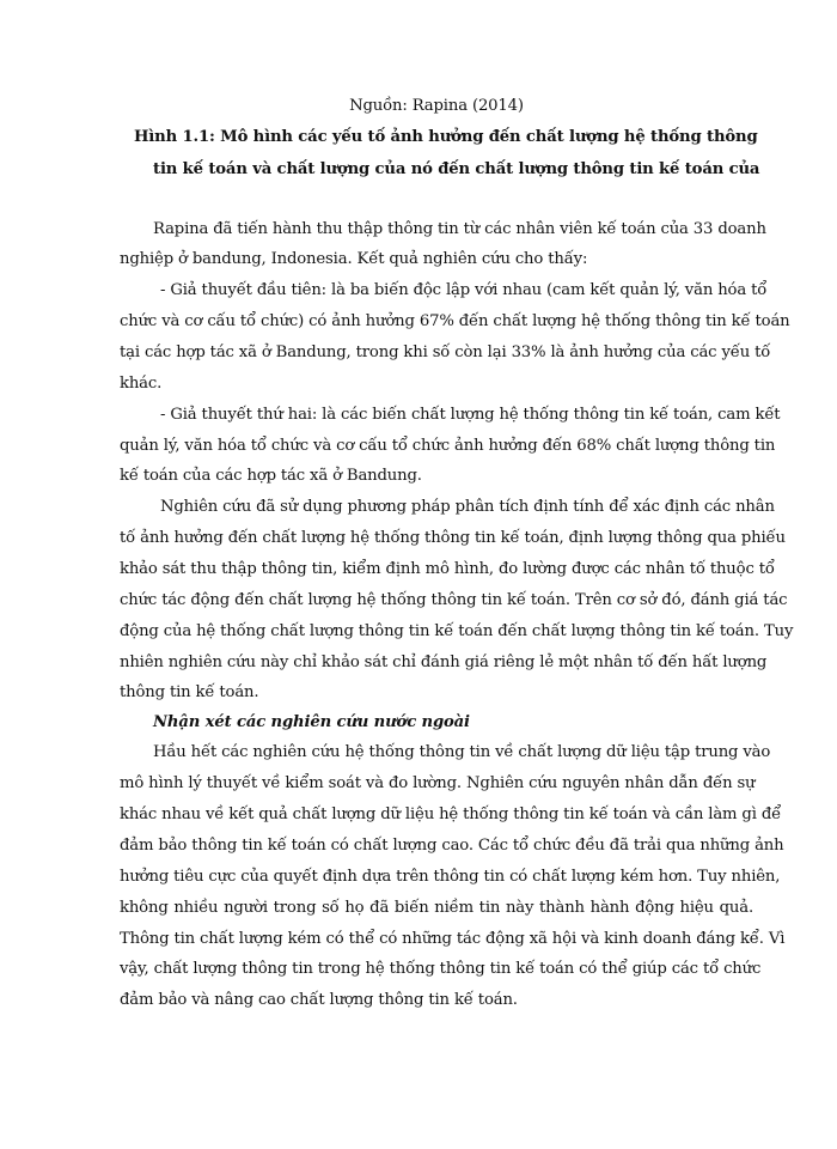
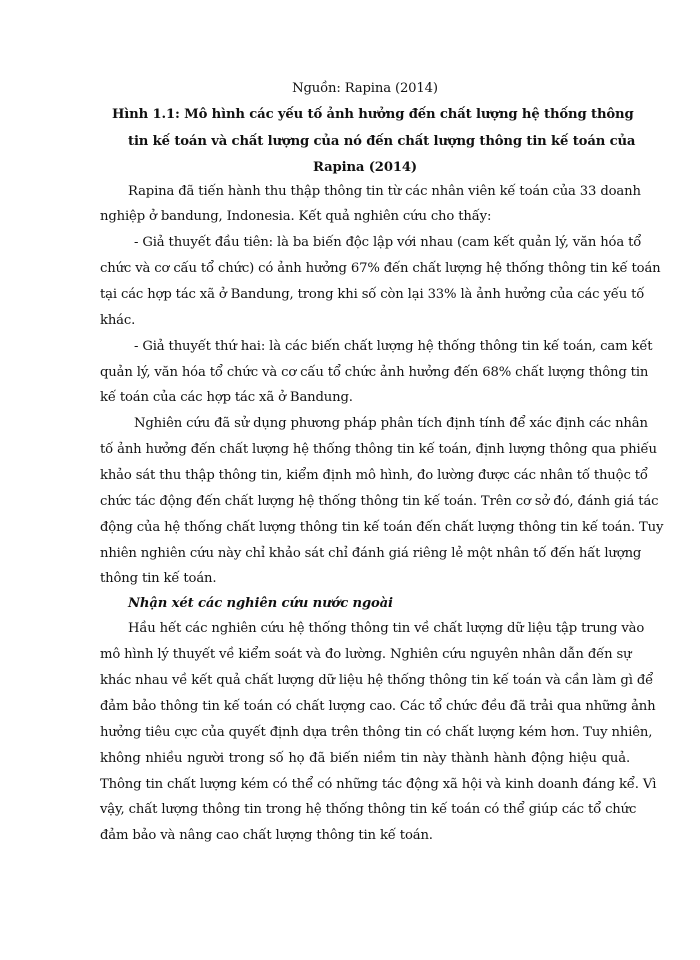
  Nguồn: Rapina (2014)
  Hình 1.1: Mô hình các yếu tố ảnh hưởng đến chất lượng hệ thống thông
  tin kế toán và chất lượng của nó đến chất lượng thông tin kế toán của
+ Rapina (2014)
  Rapina đã tiến hành thu thập thông tin từ các nhân viên kế toán của 33 doanh
  nghiệp ở bandung, Indonesia. Kết quả nghiên cứu cho thấy:
  - Giả thuyết đầu tiên: là ba biến độc lập với nhau (cam kết quản lý, văn hóa tổ
  chức và cơ cấu tổ chức) có ảnh hưởng 67% đến chất lượng hệ thống thông tin kế toán
  tại các hợp tác xã ở Bandung, trong khi số còn lại 33% là ảnh hưởng của các yếu tố
  khác.
  - Giả thuyết thứ hai: là các biến chất lượng hệ thống thông tin kế toán, cam kết
  quản lý, văn hóa tổ chức và cơ cấu tổ chức ảnh hưởng đến 68% chất lượng thông tin
  kế toán của các hợp tác xã ở Bandung.
  Nghiên cứu đã sử dụng phương pháp phân tích định tính để xác định các nhân
  tố ảnh hưởng đến chất lượng hệ thống thông tin kế toán, định lượng thông qua phiếu
  khảo sát thu thập thông tin, kiểm định mô hình, đo lường được các nhân tố thuộc tổ
  chức tác động đến chất lượng hệ thống thông tin kế toán. Trên cơ sở đó, đánh giá tác
  động của hệ thống chất lượng thông tin kế toán đến chất lượng thông tin kế toán. Tuy
  nhiên nghiên cứu này chỉ khảo sát chỉ đánh giá riêng lẻ một nhân tố đến hất lượng
  thông tin kế toán.
  Nhận xét các nghiên cứu nước ngoài
  Hầu hết các nghiên cứu hệ thống thông tin về chất lượng dữ liệu tập trung vào
  mô hình lý thuyết về kiểm soát và đo lường. Nghiên cứu nguyên nhân dẫn đến sự
  khác nhau về kết quả chất lượng dữ liệu hệ thống thông tin kế toán và cần làm gì để
  đảm bảo thông tin kế toán có chất lượng cao. Các tổ chức đều đã trải qua những ảnh
  hưởng tiêu cực của quyết định dựa trên thông tin có chất lượng kém hơn. Tuy nhiên,
  không nhiều người trong số họ đã biến niềm tin này thành hành động hiệu quả.
  Thông tin chất lượng kém có thể có những tác động xã hội và kinh doanh đáng kể. Vì
  vậy, chất lượng thông tin trong hệ thống thông tin kế toán có thể giúp các tổ chức
  đảm bảo và nâng cao chất lượng thông tin kế toán.
